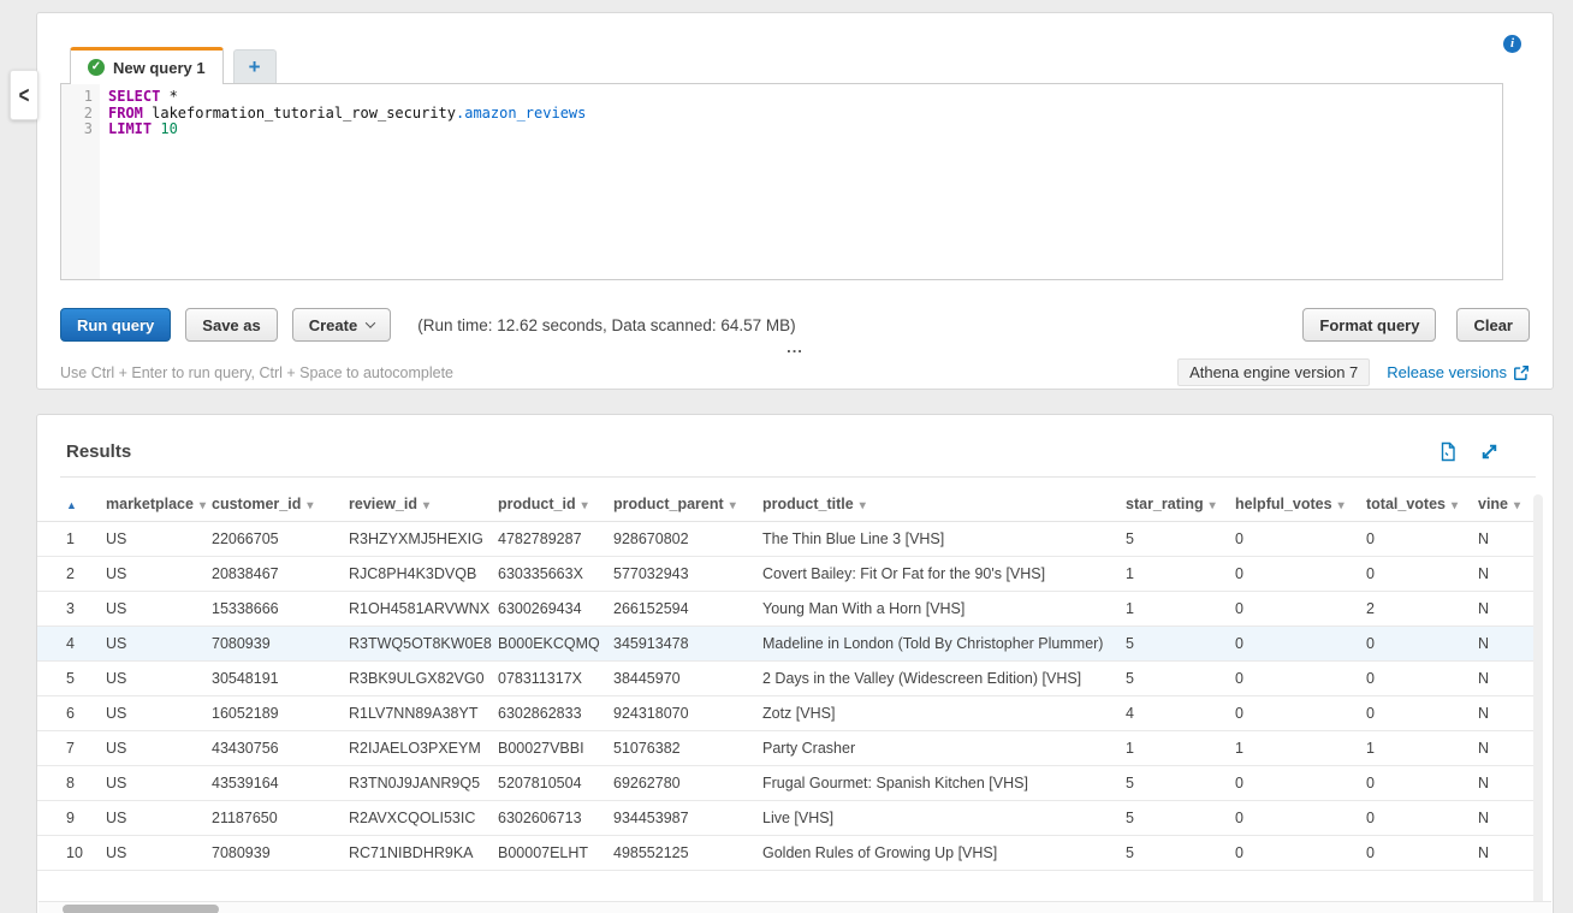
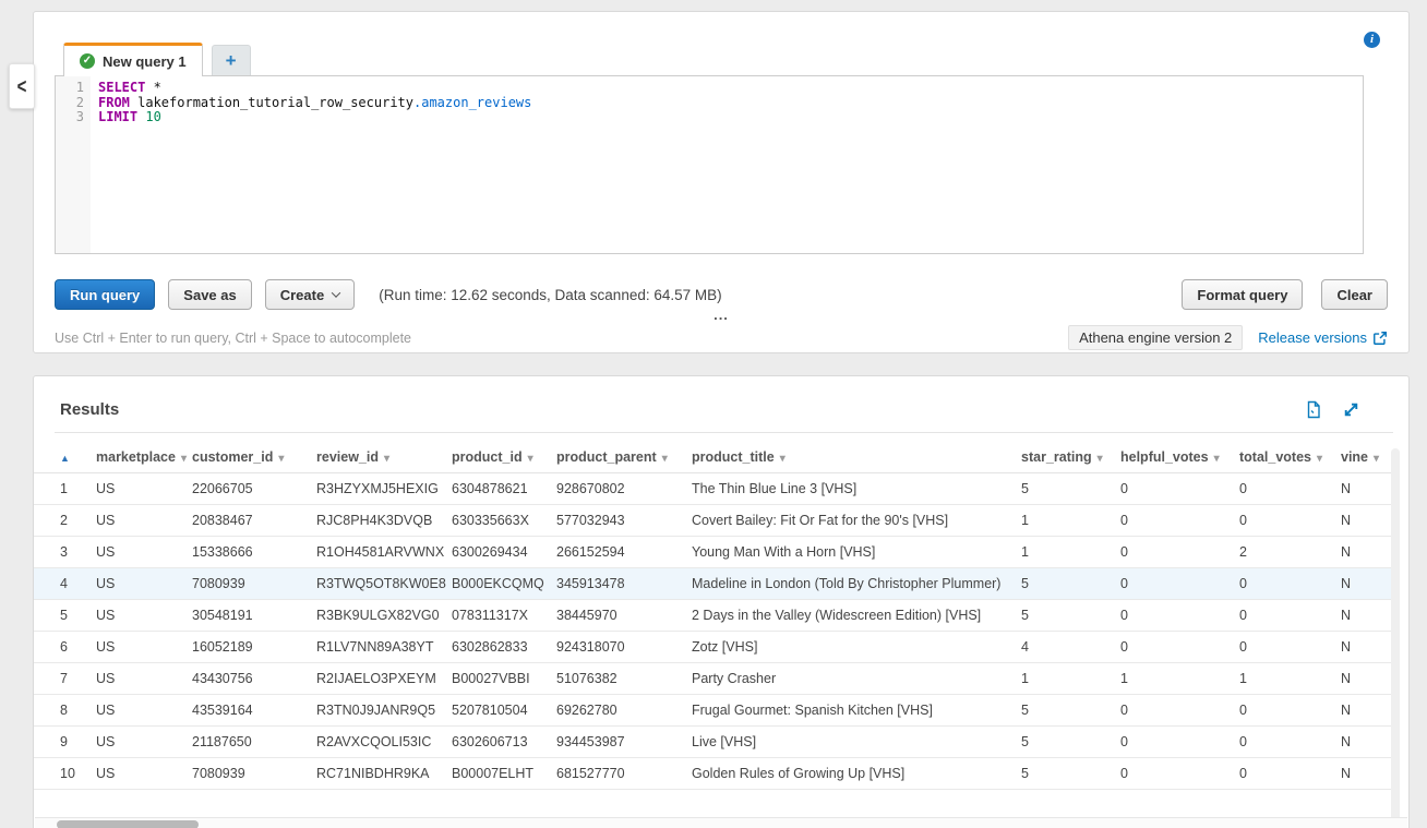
  <
  i
  ✓
  New query 1
  +
  1
  2
  3
  SELECT *
  FROM lakeformation_tutorial_row_security.amazon_reviews
  LIMIT 10
  Run query
  Save as
  Create
  (Run time: 12.62 seconds, Data scanned: 64.57 MB)
  Format query
  Clear
  Use Ctrl + Enter to run query, Ctrl + Space to autocomplete
- Athena engine version 7
+ Athena engine version 2
  Release versions
  ...
  Results
  ▲	marketplace ▾	customer_id ▾	review_id ▾	product_id ▾	product_parent ▾	product_title ▾	star_rating ▾	helpful_votes ▾	total_votes ▾	vine ▾
- 1	US	22066705	R3HZYXMJ5HEXIG	4782789287	928670802	The Thin Blue Line 3 [VHS]	5	0	0	N
+ 1	US	22066705	R3HZYXMJ5HEXIG	6304878621	928670802	The Thin Blue Line 3 [VHS]	5	0	0	N
  2	US	20838467	RJC8PH4K3DVQB	630335663X	577032943	Covert Bailey: Fit Or Fat for the 90's [VHS]	1	0	0	N
  3	US	15338666	R1OH4581ARVWNX	6300269434	266152594	Young Man With a Horn [VHS]	1	0	2	N
  4	US	7080939	R3TWQ5OT8KW0E8	B000EKCQMQ	345913478	Madeline in London (Told By Christopher Plummer)	5	0	0	N
  5	US	30548191	R3BK9ULGX82VG0	078311317X	38445970	2 Days in the Valley (Widescreen Edition) [VHS]	5	0	0	N
  6	US	16052189	R1LV7NN89A38YT	6302862833	924318070	Zotz [VHS]	4	0	0	N
  7	US	43430756	R2IJAELO3PXEYM	B00027VBBI	51076382	Party Crasher	1	1	1	N
  8	US	43539164	R3TN0J9JANR9Q5	5207810504	69262780	Frugal Gourmet: Spanish Kitchen [VHS]	5	0	0	N
  9	US	21187650	R2AVXCQOLI53IC	6302606713	934453987	Live [VHS]	5	0	0	N
- 10	US	7080939	RC71NIBDHR9KA	B00007ELHT	498552125	Golden Rules of Growing Up [VHS]	5	0	0	N
+ 10	US	7080939	RC71NIBDHR9KA	B00007ELHT	681527770	Golden Rules of Growing Up [VHS]	5	0	0	N
